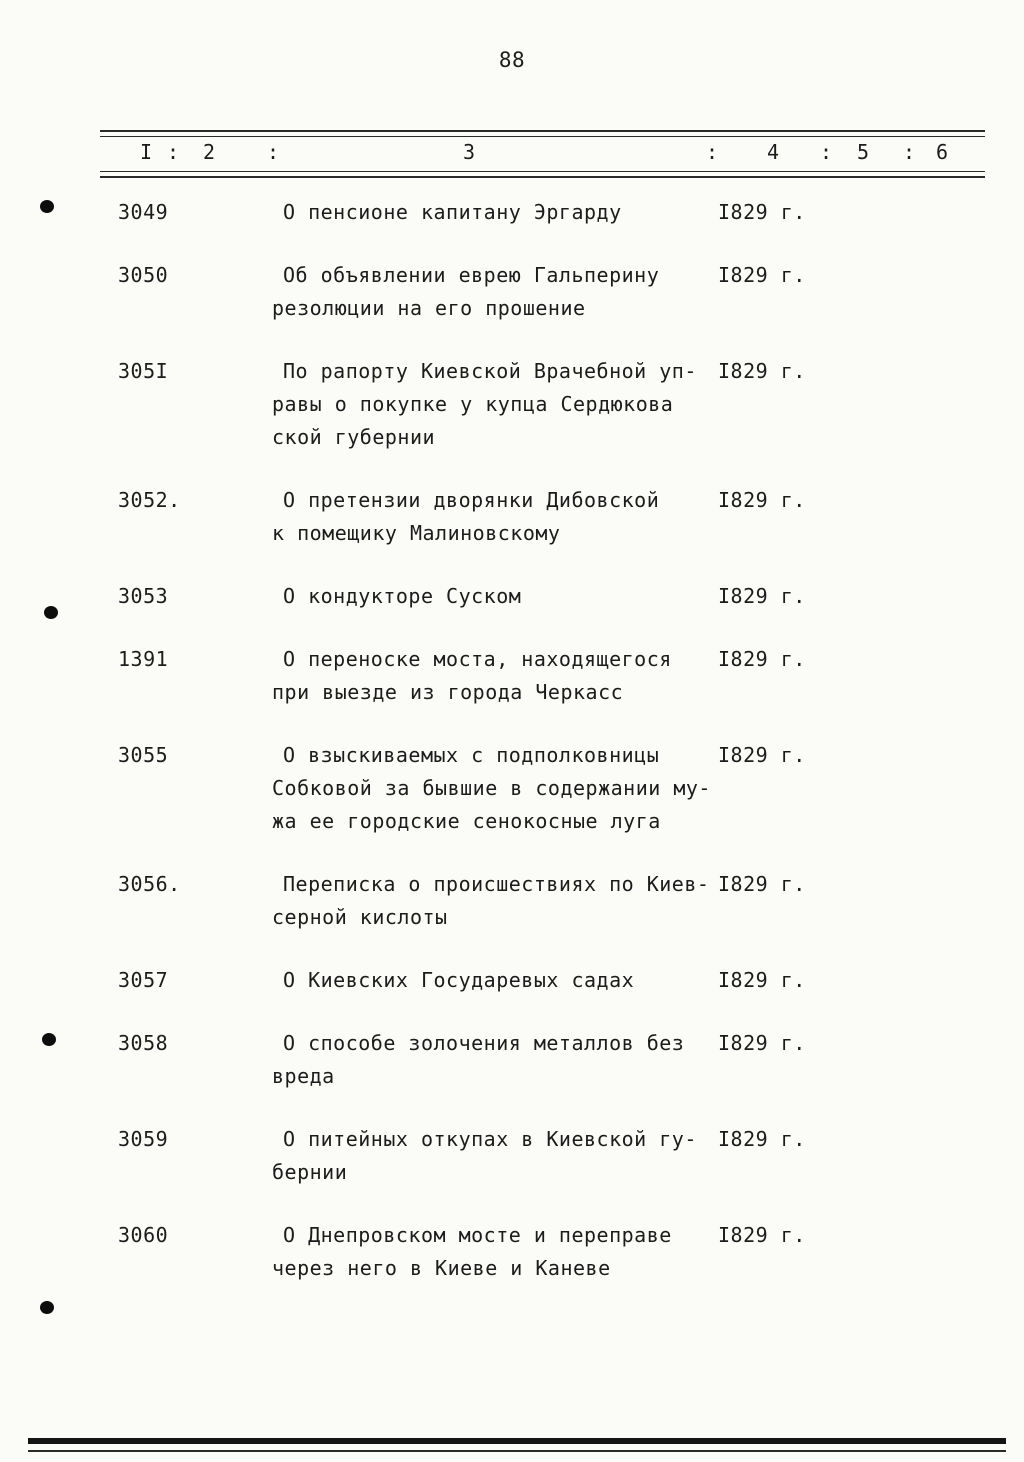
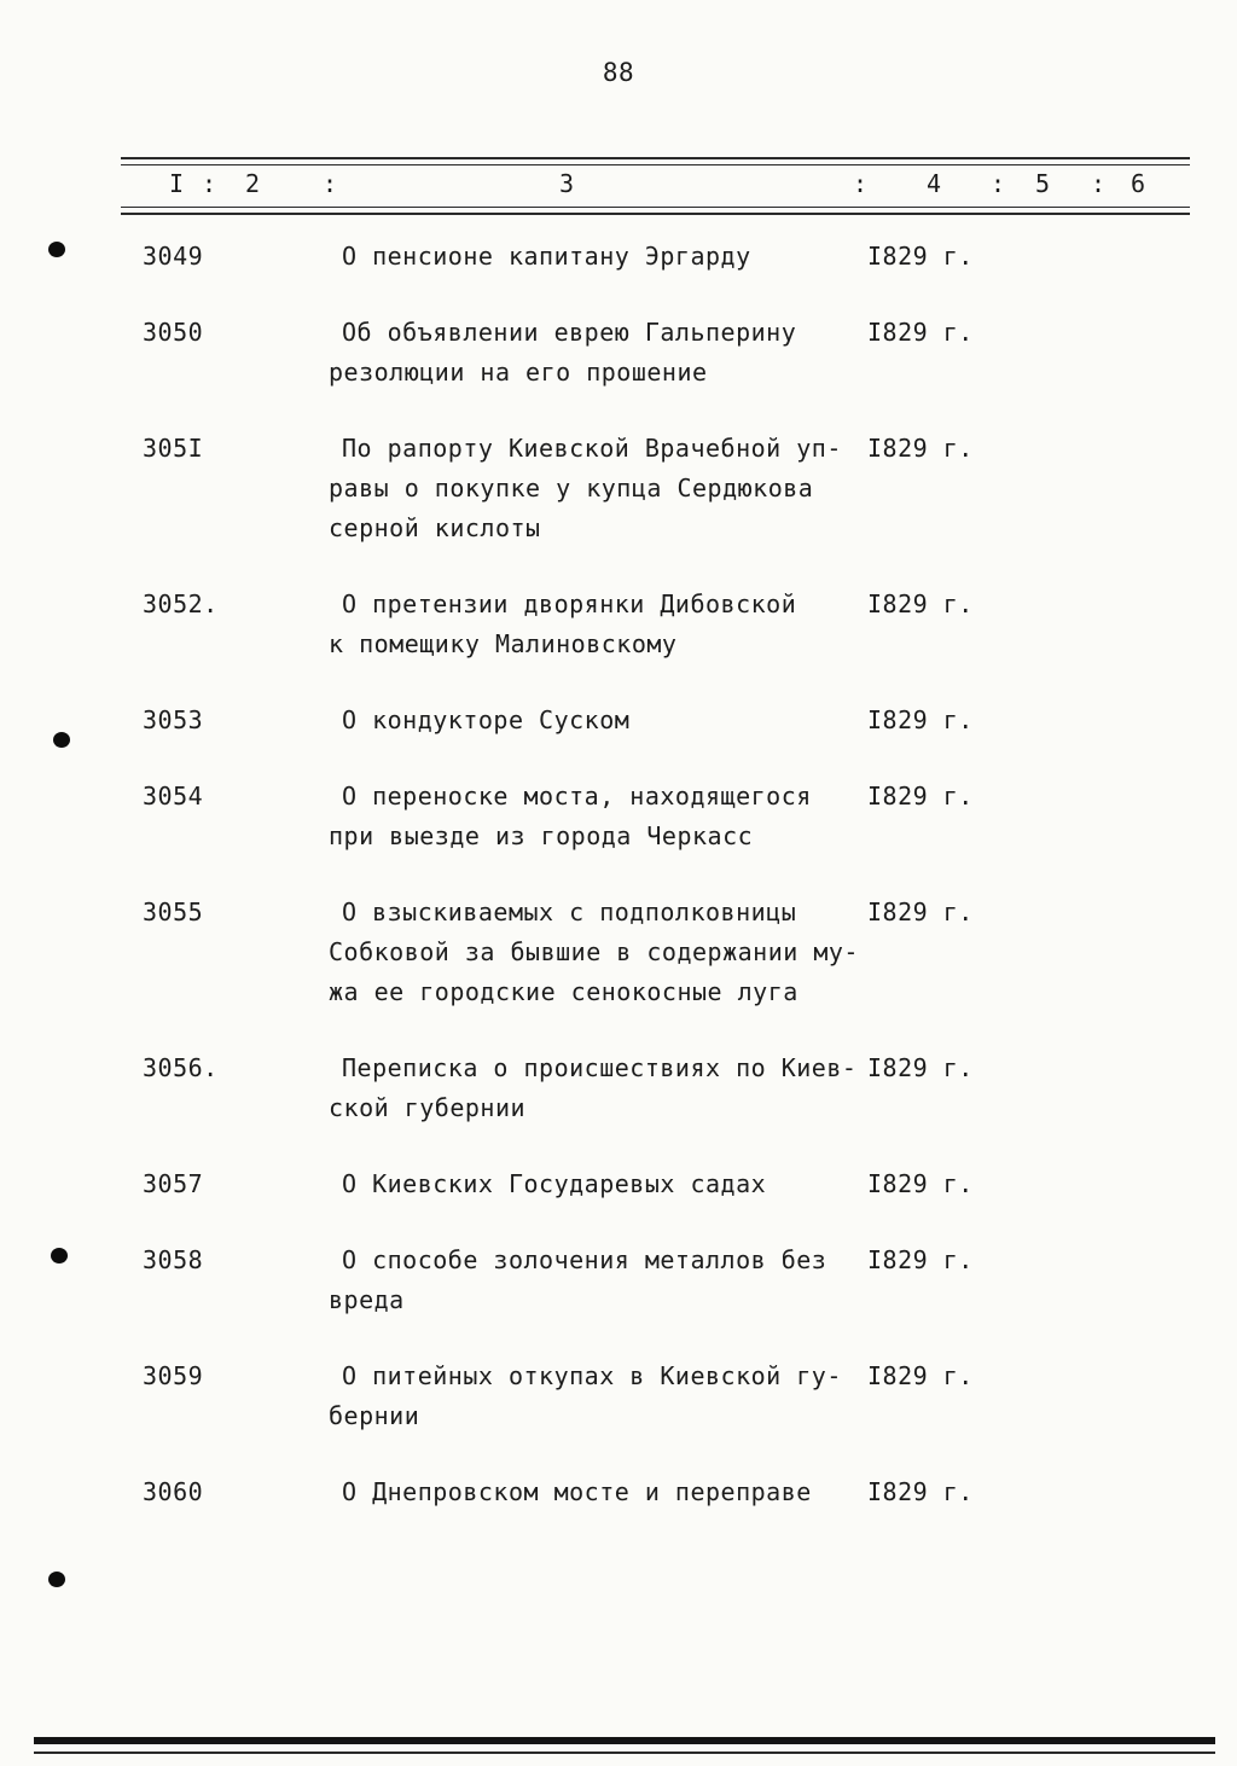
  88
  I
  :
  2
  :
  3
  :
  4
  :
  5
  :
  6
  3049
  О пенсионе капитану Эргарду
  I829 г.
  3050
  Об объявлении еврею Гальперину
  резолюции на его прошение
  I829 г.
  305I
  По рапорту Киевской Врачебной уп-
  равы о покупке у купца Сердюкова
- ской губернии
+ серной кислоты
  I829 г.
  3052.
  О претензии дворянки Дибовской
  к помещику Малиновскому
  I829 г.
  3053
  О кондукторе Суском
  I829 г.
- 1391
+ 3054
  О переноске моста, находящегося
  при выезде из города Черкасс
  I829 г.
  3055
  О взыскиваемых с подполковницы
  Собковой за бывшие в содержании му-
  жа ее городские сенокосные луга
  I829 г.
  3056.
  Переписка о происшествиях по Киев-
- серной кислоты
+ ской губернии
  I829 г.
  3057
  О Киевских Государевых садах
  I829 г.
  3058
  О способе золочения металлов без
  вреда
  I829 г.
  3059
  О питейных откупах в Киевской гу-
  бернии
  I829 г.
  3060
  О Днепровском мосте и переправе
- через него в Киеве и Каневе
  I829 г.
